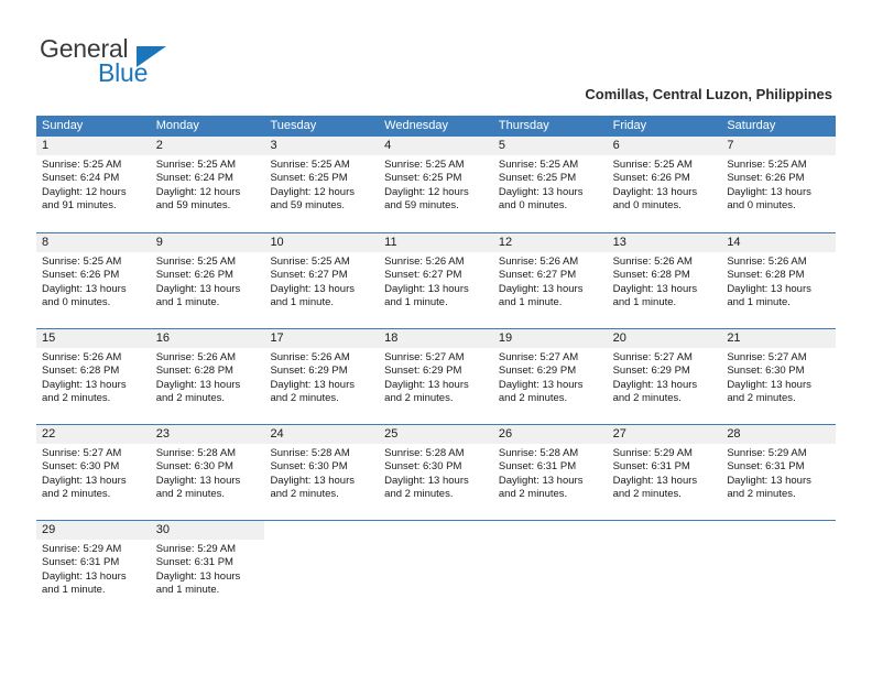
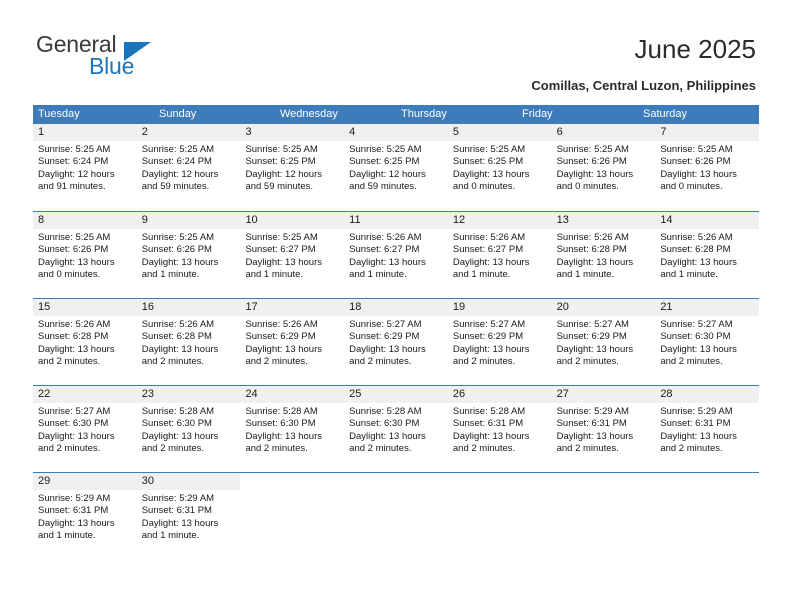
  General
  Blue
+ June 2025
  Comillas, Central Luzon, Philippines
- Sunday
+ Tuesday
- Monday
- Tuesday
+ Sunday
  Wednesday
  Thursday
  Friday
  Saturday
  1
  Sunrise: 5:25 AM
  Sunset: 6:24 PM
  Daylight: 12 hours
  and 91 minutes.
  2
  Sunrise: 5:25 AM
  Sunset: 6:24 PM
  Daylight: 12 hours
  and 59 minutes.
  3
  Sunrise: 5:25 AM
  Sunset: 6:25 PM
  Daylight: 12 hours
  and 59 minutes.
  4
  Sunrise: 5:25 AM
  Sunset: 6:25 PM
  Daylight: 12 hours
  and 59 minutes.
  5
  Sunrise: 5:25 AM
  Sunset: 6:25 PM
  Daylight: 13 hours
  and 0 minutes.
  6
  Sunrise: 5:25 AM
  Sunset: 6:26 PM
  Daylight: 13 hours
  and 0 minutes.
  7
  Sunrise: 5:25 AM
  Sunset: 6:26 PM
  Daylight: 13 hours
  and 0 minutes.
  8
  Sunrise: 5:25 AM
  Sunset: 6:26 PM
  Daylight: 13 hours
  and 0 minutes.
  9
  Sunrise: 5:25 AM
  Sunset: 6:26 PM
  Daylight: 13 hours
  and 1 minute.
  10
  Sunrise: 5:25 AM
  Sunset: 6:27 PM
  Daylight: 13 hours
  and 1 minute.
  11
  Sunrise: 5:26 AM
  Sunset: 6:27 PM
  Daylight: 13 hours
  and 1 minute.
  12
  Sunrise: 5:26 AM
  Sunset: 6:27 PM
  Daylight: 13 hours
  and 1 minute.
  13
  Sunrise: 5:26 AM
  Sunset: 6:28 PM
  Daylight: 13 hours
  and 1 minute.
  14
  Sunrise: 5:26 AM
  Sunset: 6:28 PM
  Daylight: 13 hours
  and 1 minute.
  15
  Sunrise: 5:26 AM
  Sunset: 6:28 PM
  Daylight: 13 hours
  and 2 minutes.
  16
  Sunrise: 5:26 AM
  Sunset: 6:28 PM
  Daylight: 13 hours
  and 2 minutes.
  17
  Sunrise: 5:26 AM
  Sunset: 6:29 PM
  Daylight: 13 hours
  and 2 minutes.
  18
  Sunrise: 5:27 AM
  Sunset: 6:29 PM
  Daylight: 13 hours
  and 2 minutes.
  19
  Sunrise: 5:27 AM
  Sunset: 6:29 PM
  Daylight: 13 hours
  and 2 minutes.
  20
  Sunrise: 5:27 AM
  Sunset: 6:29 PM
  Daylight: 13 hours
  and 2 minutes.
  21
  Sunrise: 5:27 AM
  Sunset: 6:30 PM
  Daylight: 13 hours
  and 2 minutes.
  22
  Sunrise: 5:27 AM
  Sunset: 6:30 PM
  Daylight: 13 hours
  and 2 minutes.
  23
  Sunrise: 5:28 AM
  Sunset: 6:30 PM
  Daylight: 13 hours
  and 2 minutes.
  24
  Sunrise: 5:28 AM
  Sunset: 6:30 PM
  Daylight: 13 hours
  and 2 minutes.
  25
  Sunrise: 5:28 AM
  Sunset: 6:30 PM
  Daylight: 13 hours
  and 2 minutes.
  26
  Sunrise: 5:28 AM
  Sunset: 6:31 PM
  Daylight: 13 hours
  and 2 minutes.
  27
  Sunrise: 5:29 AM
  Sunset: 6:31 PM
  Daylight: 13 hours
  and 2 minutes.
  28
  Sunrise: 5:29 AM
  Sunset: 6:31 PM
  Daylight: 13 hours
  and 2 minutes.
  29
  Sunrise: 5:29 AM
  Sunset: 6:31 PM
  Daylight: 13 hours
  and 1 minute.
  30
  Sunrise: 5:29 AM
  Sunset: 6:31 PM
  Daylight: 13 hours
  and 1 minute.
